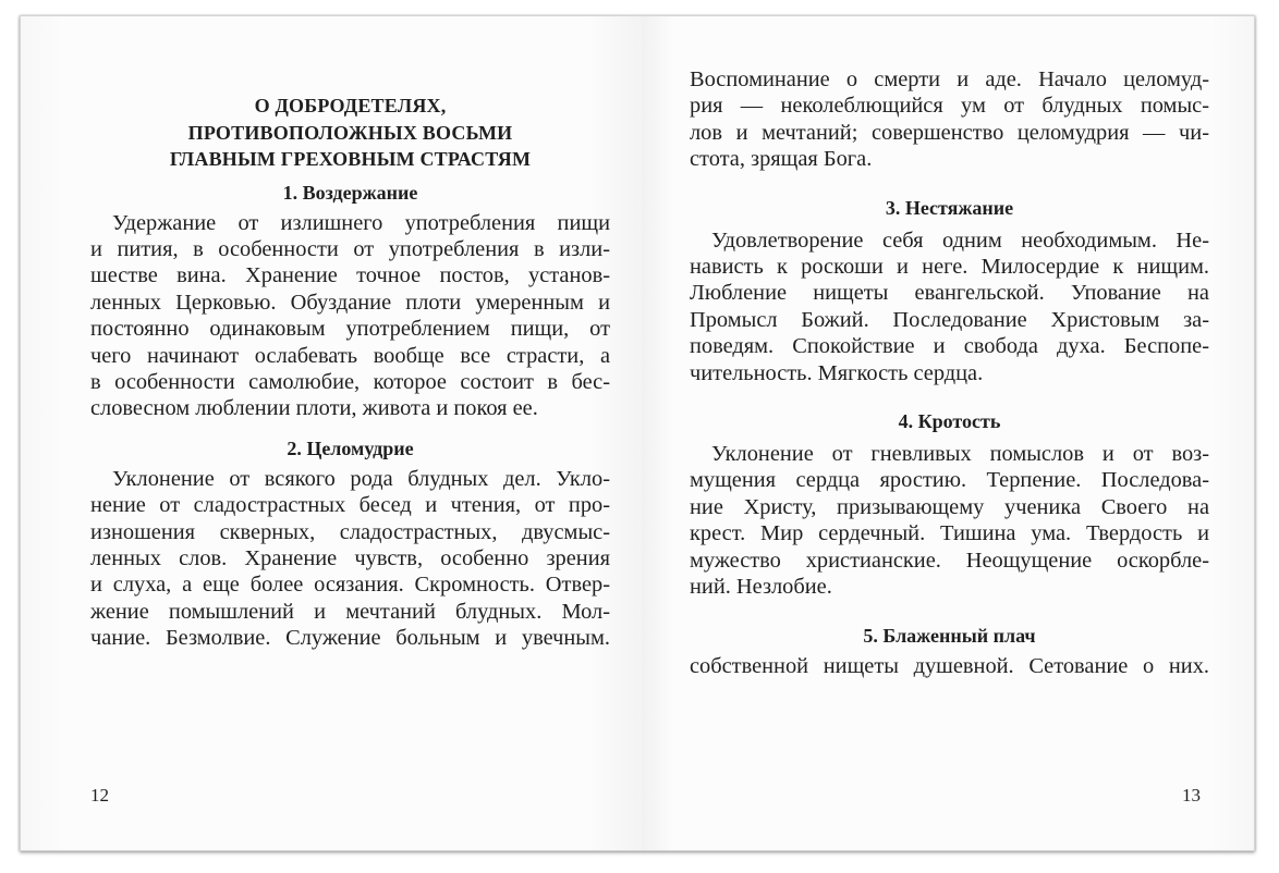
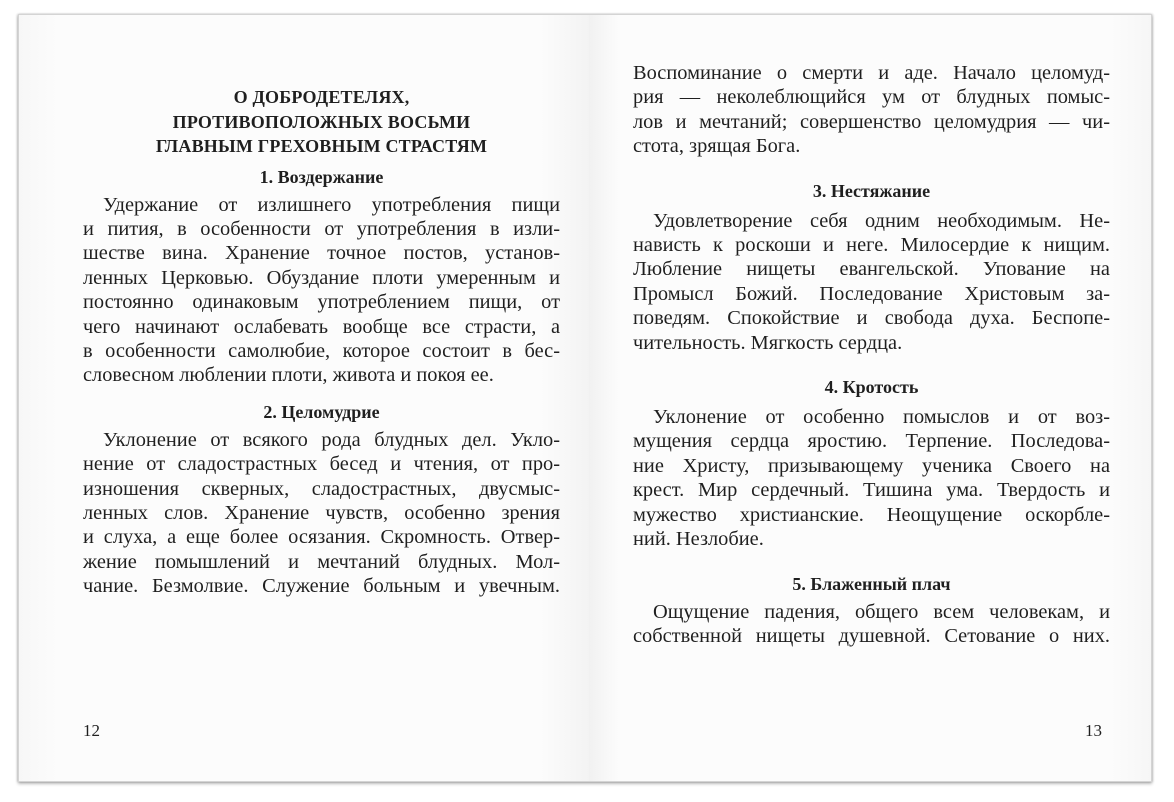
  О ДОБРОДЕТЕЛЯХ,
  ПРОТИВОПОЛОЖНЫХ ВОСЬМИ
  ГЛАВНЫМ ГРЕХОВНЫМ СТРАСТЯМ
  1. Воздержание
  Удержание от излишнего употребления пищи
  и пития, в особенности от употребления в изли-
  шестве вина. Хранение точное постов, установ-
  ленных Церковью. Обуздание плоти умеренным и
  постоянно одинаковым употреблением пищи, от
  чего начинают ослабевать вообще все страсти, а
  в особенности самолюбие, которое состоит в бес-
  словесном люблении плоти, живота и покоя ее.
  2. Целомудрие
  Уклонение от всякого рода блудных дел. Укло-
  нение от сладострастных бесед и чтения, от про-
  изношения скверных, сладострастных, двусмыс-
  ленных слов. Хранение чувств, особенно зрения
  и слуха, а еще более осязания. Скромность. Отвер-
  жение помышлений и мечтаний блудных. Мол-
  чание. Безмолвие. Служение больным и увечным.
  12
  Воспоминание о смерти и аде. Начало целомуд-
  рия — неколеблющийся ум от блудных помыс-
  лов и мечтаний; совершенство целомудрия — чи-
  стота, зрящая Бога.
  3. Нестяжание
  Удовлетворение себя одним необходимым. Не-
  нависть к роскоши и неге. Милосердие к нищим.
  Любление нищеты евангельской. Упование на
  Промысл Божий. Последование Христовым за-
  поведям. Спокойствие и свобода духа. Беспопе-
  чительность. Мягкость сердца.
  4. Кротость
- Уклонение от гневливых помыслов и от воз-
+ Уклонение от особенно помыслов и от воз-
  мущения сердца яростию. Терпение. Последова-
  ние Христу, призывающему ученика Своего на
  крест. Мир сердечный. Тишина ума. Твердость и
  мужество христианские. Неощущение оскорбле-
  ний. Незлобие.
  5. Блаженный плач
+ Ощущение падения, общего всем человекам, и
  собственной нищеты душевной. Сетование о них.
  13
